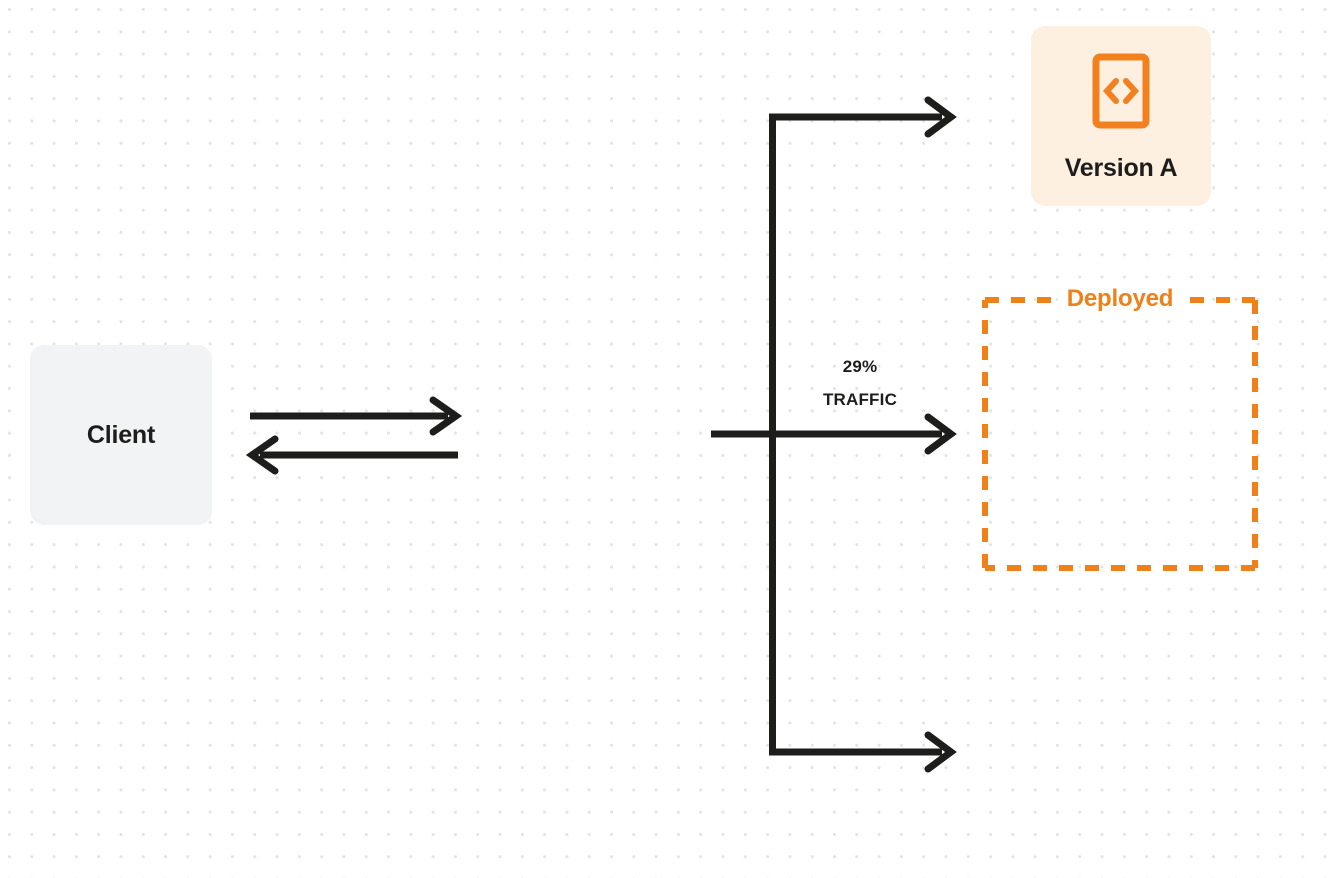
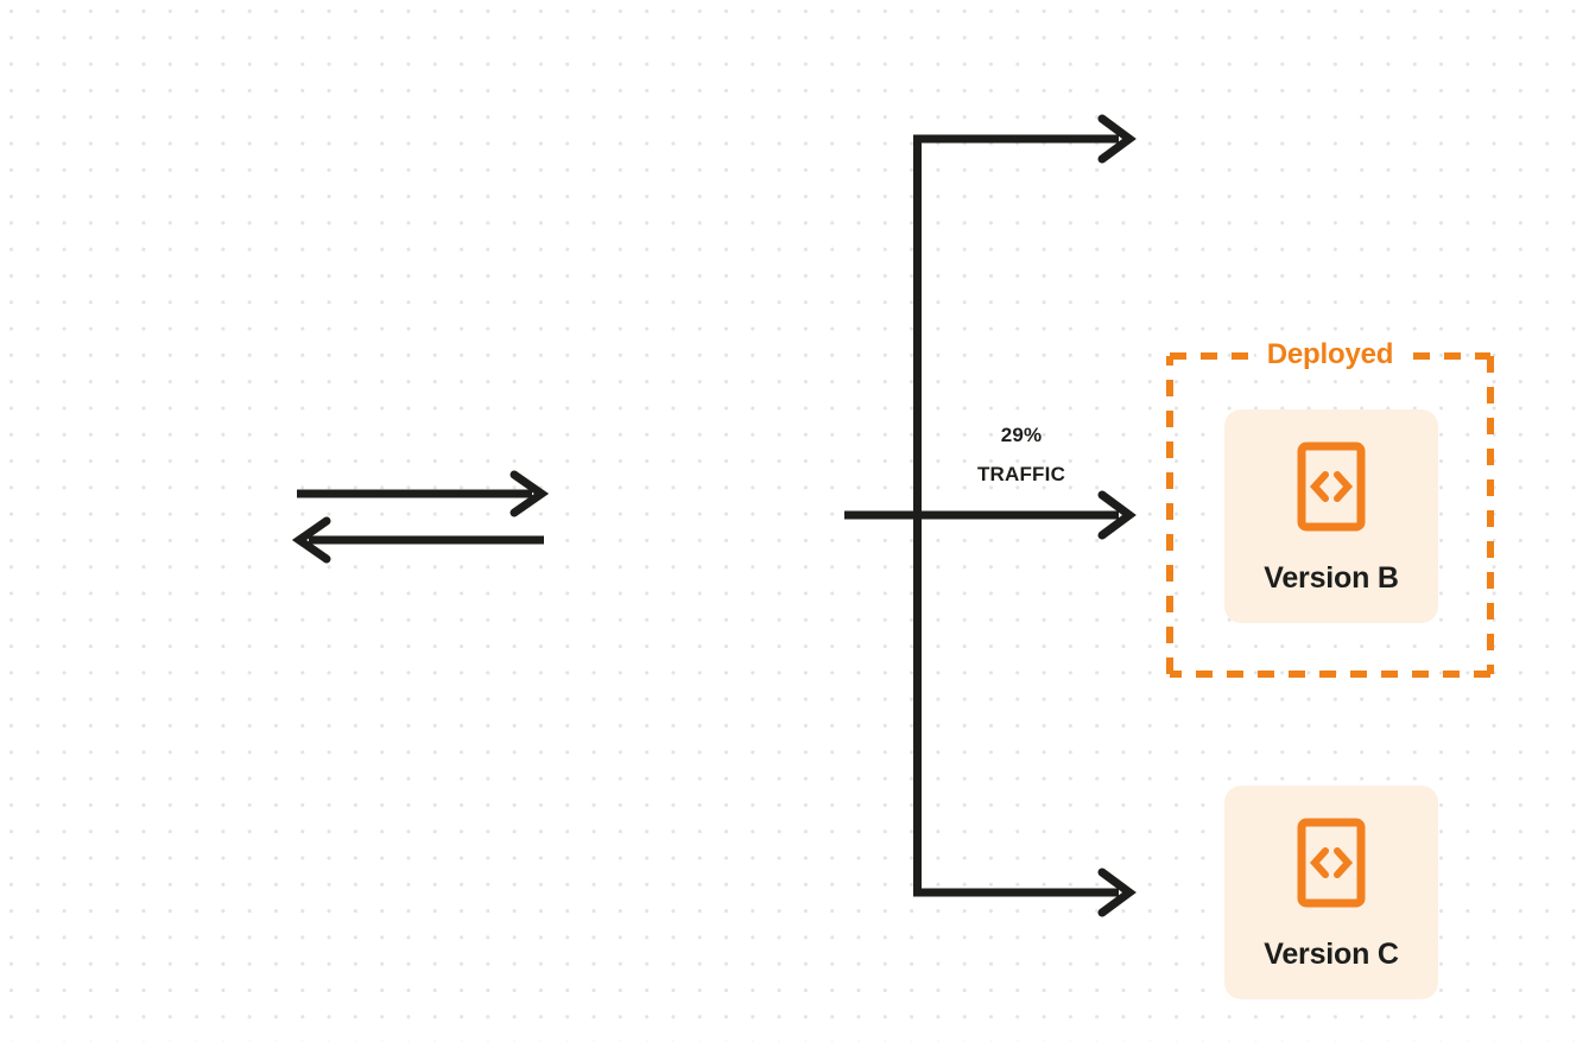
- Client
- Version A
  Deployed
+ Version B
+ Version C
  29%
  TRAFFIC
